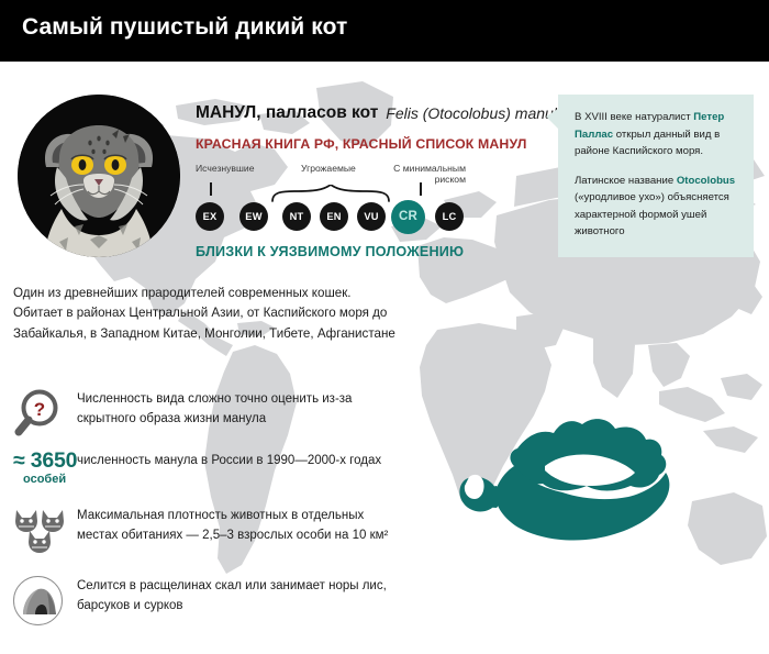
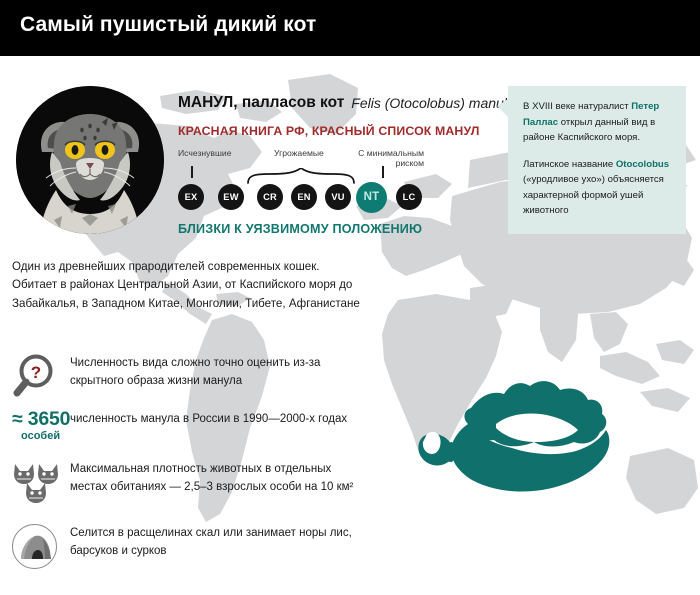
  Самый пушистый дикий кот
  МАНУЛ, палласов кот
  Felis (Otocolobus) manul
  КРАСНАЯ КНИГА РФ, КРАСНЫЙ СПИСОК МАНУЛ
  Исчезнувшие
  Угрожаемые
  С минимальным риском
  EX
  EW
- NT
+ CR
  EN
  VU
- CR
+ NT
  LC
  БЛИЗКИ К УЯЗВИМОМУ ПОЛОЖЕНИЮ
  В XVIII веке натуралист Петер Паллас открыл данный вид в районе Каспийского моря.
  Латинское название Otocolobus («уродливое ухо») объясняется характерной формой ушей животного
  Один из древнейших прародителей современных кошек. Обитает в районах Центральной Азии, от Каспийского моря до Забайкалья, в Западном Китае, Монголии, Тибете, Афганистане
  ?
  Численность вида сложно точно оценить из-за скрытного образа жизни манула
  ≈ 3650
  особей
  численность манула в России в 1990—2000-х годах
  Максимальная плотность животных в отдельных местах обитаниях — 2,5–3 взрослых особи на 10 км²
  Селится в расщелинах скал или занимает норы лис, барсуков и сурков
